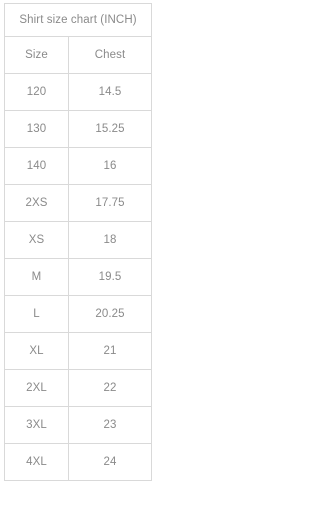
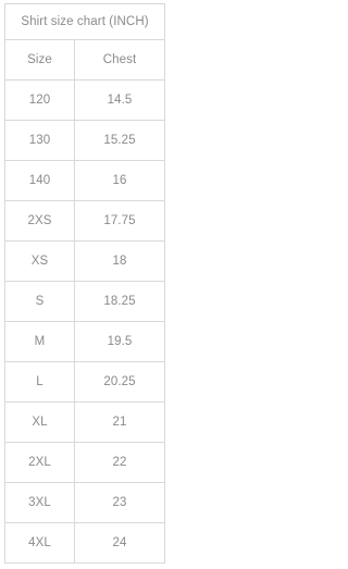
  Shirt size chart (INCH)
  Size	Chest
  120	14.5
  130	15.25
  140	16
  2XS	17.75
  XS	18
+ S	18.25
  M	19.5
  L	20.25
  XL	21
  2XL	22
  3XL	23
  4XL	24
